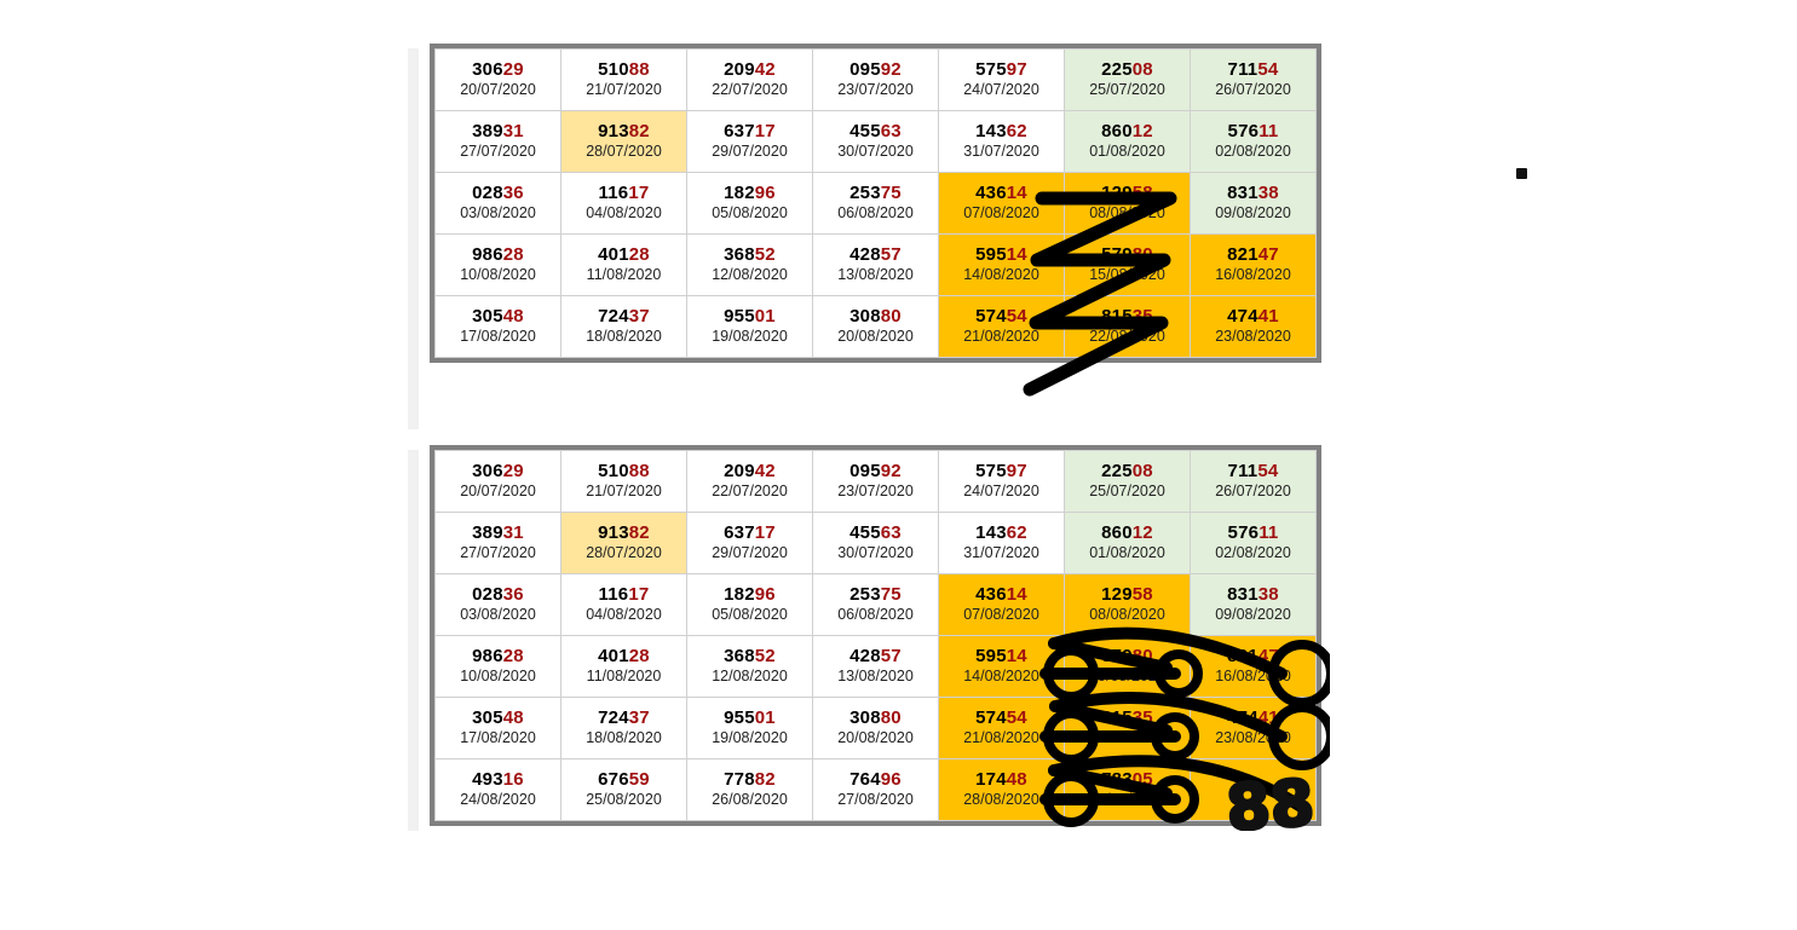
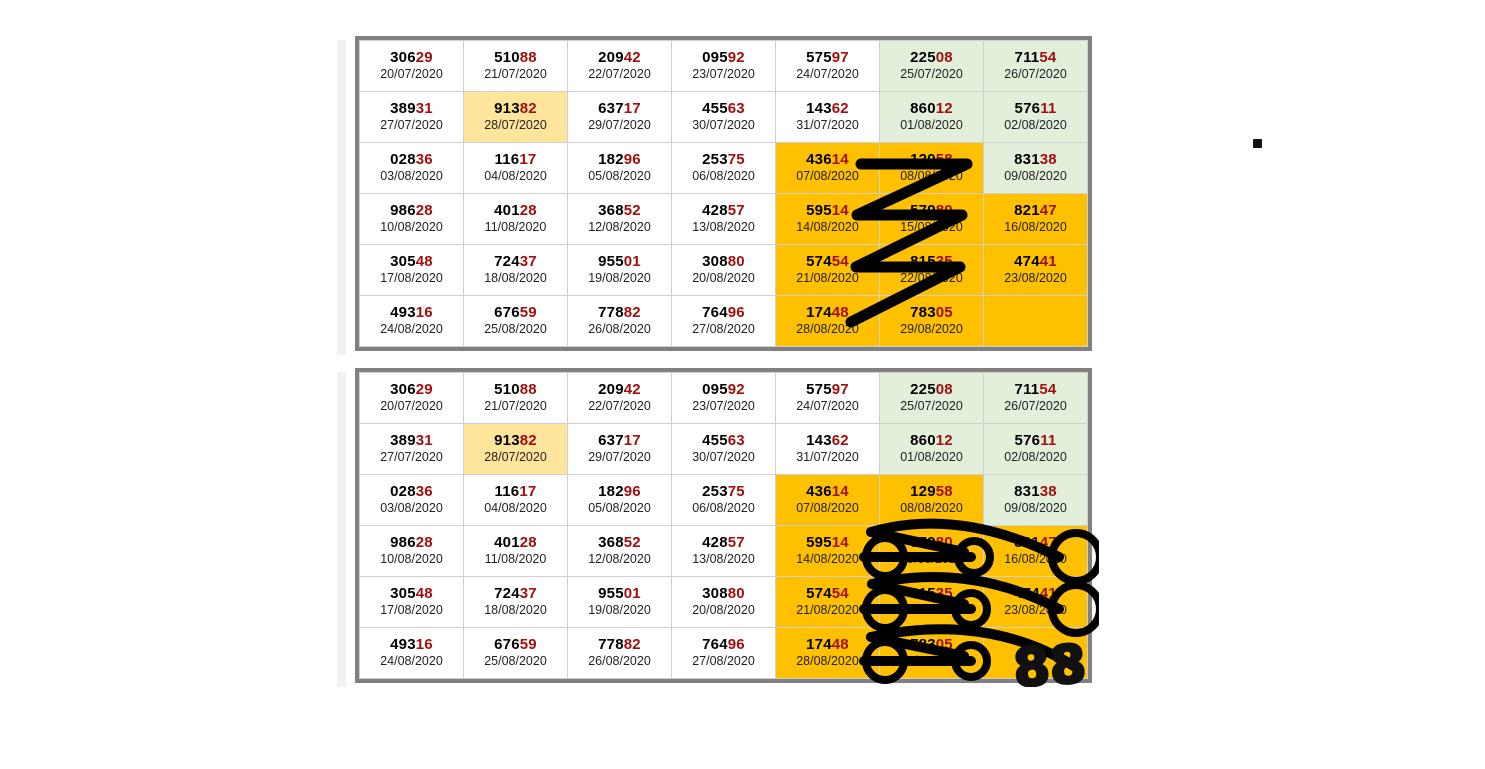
  3062920/07/2020	5108821/07/2020	2094222/07/2020	0959223/07/2020	5759724/07/2020	2250825/07/2020	7115426/07/2020
  3893127/07/2020	9138228/07/2020	6371729/07/2020	4556330/07/2020	1436231/07/2020	8601201/08/2020	5761102/08/2020
  0283603/08/2020	1161704/08/2020	1829605/08/2020	2537506/08/2020	4361407/08/2020	08/080	8313809/08/2020
  9862810/08/2020	4012811/08/2020	3685212/08/2020	4285713/08/2020	5951414/08/2020	15/020	8214716/08/2020
  3054817/08/2020	7243718/08/2020	9550119/08/2020	3088020/08/2020	5745421/08/2020	22/020	4744123/08/2020
+ 4931624/08/2020	6765925/08/2020	7788226/08/2020	7649627/08/2020	1744828/08/2020	7830529/08/2020
  3062920/07/2020	5108821/07/2020	2094222/07/2020	0959223/07/2020	5759724/07/2020	2250825/07/2020	7115426/07/2020
  3893127/07/2020	9138228/07/2020	6371729/07/2020	4556330/07/2020	1436231/07/2020	8601201/08/2020	5761102/08/2020
  0283603/08/2020	1161704/08/2020	1829605/08/2020	2537506/08/2020	4361407/08/2020	1295808/08/2020	8313809/08/2020
  9862810/08/2020	4012811/08/2020	3685212/08/2020	4285713/08/2020	5951414/08/2020	0	416/08/2
  3054817/08/2020	7243718/08/2020	9550119/08/2020	3088020/08/2020	5745421/08/2020	35	4123/08/2
  4931624/08/2020	6765925/08/2020	7788226/08/2020	7649627/08/2020	1744828/08/2020	05
